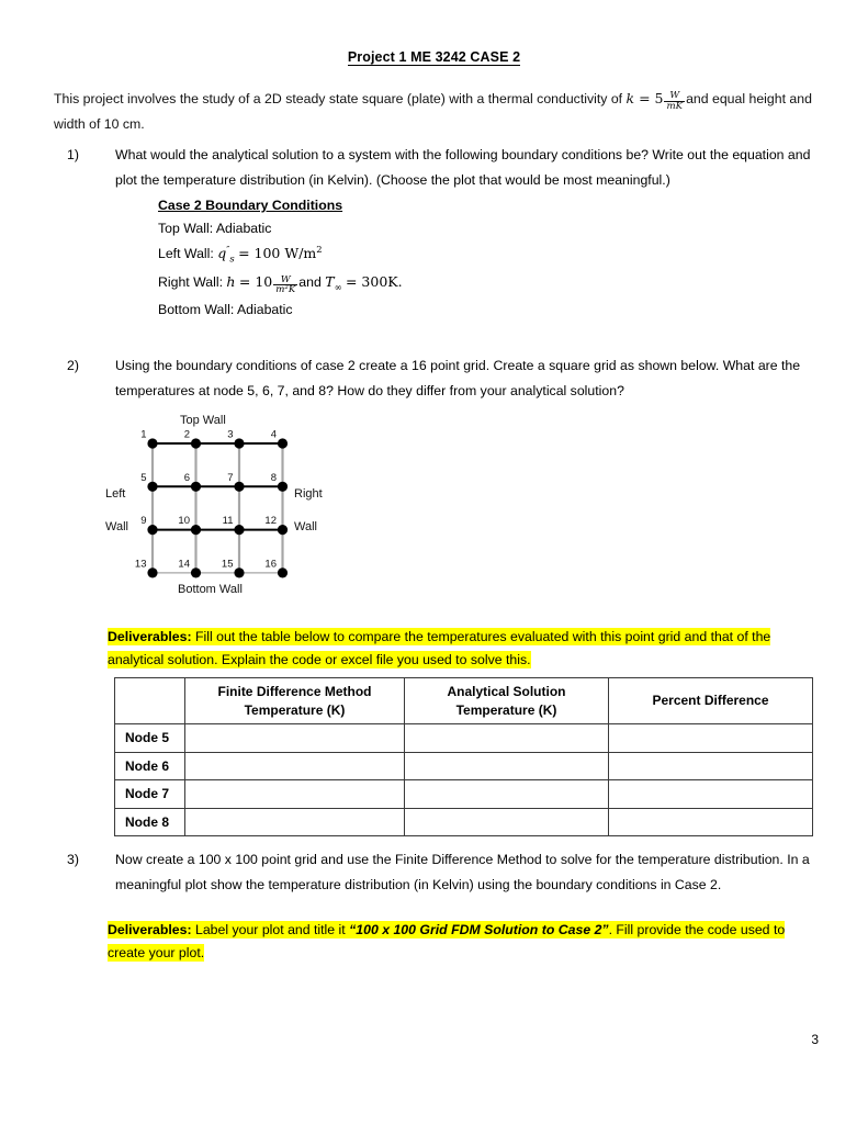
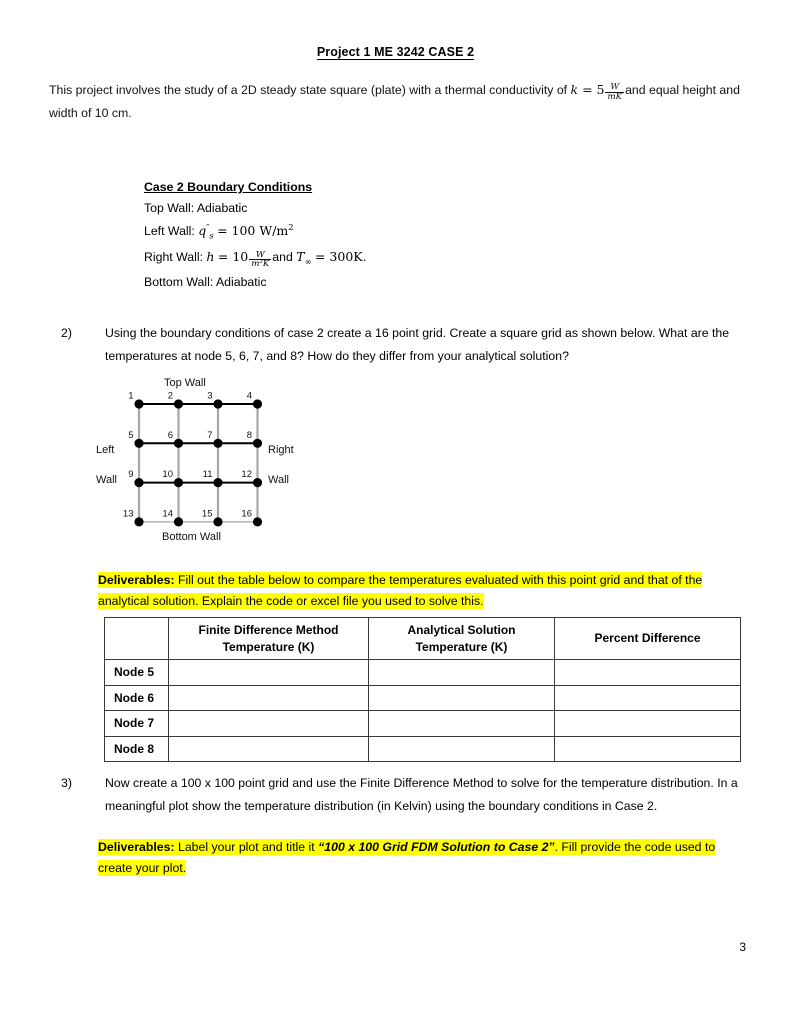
  Project 1 ME 3242 CASE 2
  This project involves the study of a 2D steady state square (plate) with a thermal conductivity of k = 5
  W
  mK
  and equal height and width of 10 cm.
- 1)
- What would the analytical solution to a system with the following boundary conditions be? Write out the equation and plot the temperature distribution (in Kelvin). (Choose the plot that would be most meaningful.)
  Case 2 Boundary Conditions
  Top Wall: Adiabatic
  Left Wall: q″s = 100 W/m2
  Right Wall: h = 10
  W
  m²K
  and T∞ = 300K.
  Bottom Wall: Adiabatic
  2)
  Using the boundary conditions of case 2 create a 16 point grid. Create a square grid as shown below. What are the temperatures at node 5, 6, 7, and 8? How do they differ from your analytical solution?
  Top Wall
  Bottom Wall
  Left
  Wall
  Right
  Wall
  1
  2
  3
  4
  5
  6
  7
  8
  9
  10
  11
  12
  13
  14
  15
  16
  Deliverables: Fill out the table below to compare the temperatures evaluated with this point grid and that of the analytical solution. Explain the code or excel file you used to solve this.
  	Finite Difference Method Temperature (K)	Analytical Solution Temperature (K)	Percent Difference
  Node 5
  Node 6
  Node 7
  Node 8
  3)
  Now create a 100 x 100 point grid and use the Finite Difference Method to solve for the temperature distribution. In a meaningful plot show the temperature distribution (in Kelvin) using the boundary conditions in Case 2.
  Deliverables: Label your plot and title it “100 x 100 Grid FDM Solution to Case 2”. Fill provide the code used to create your plot.
  3
